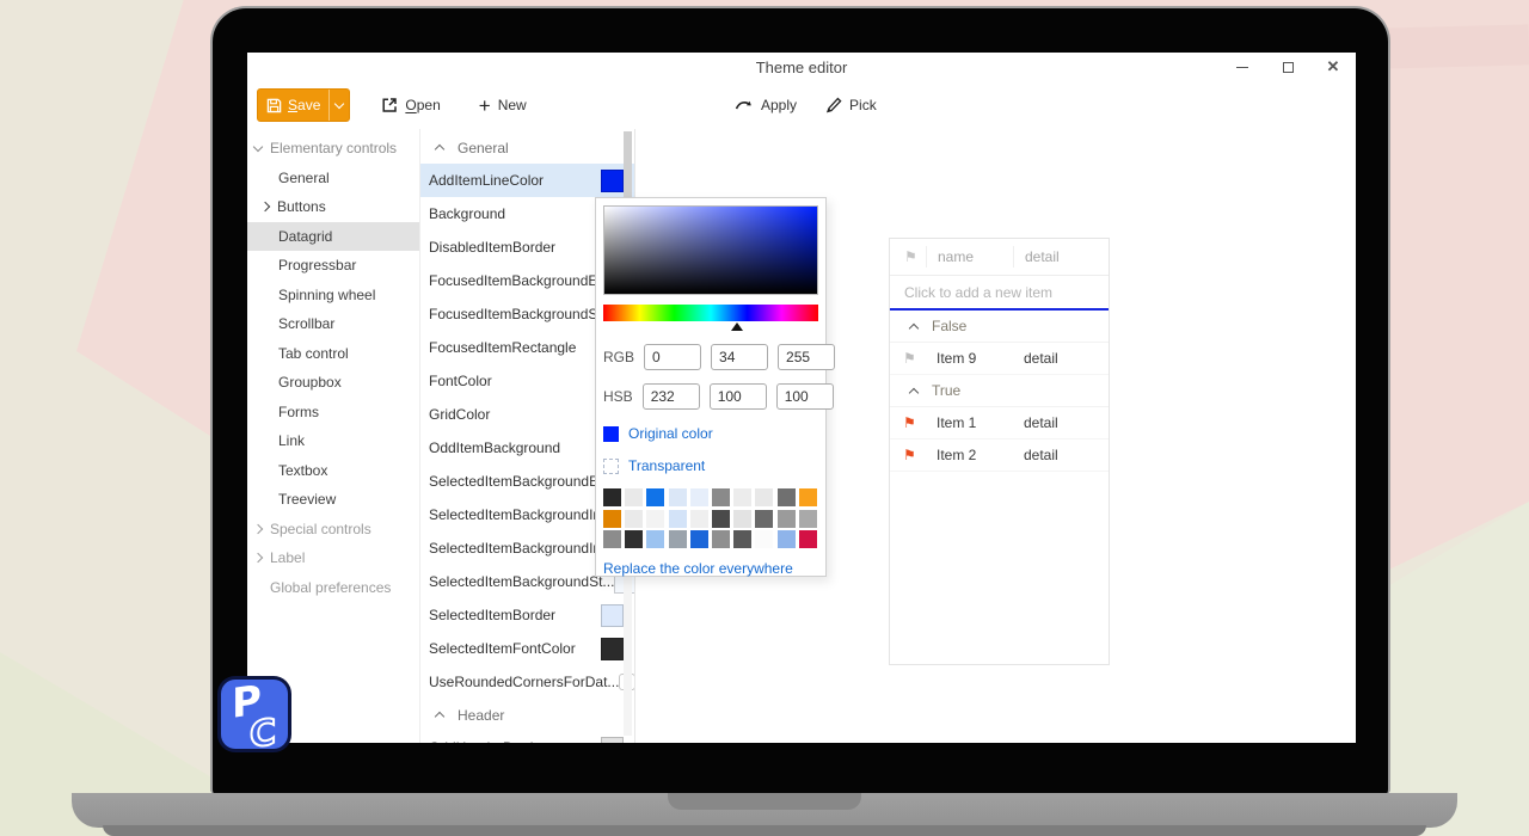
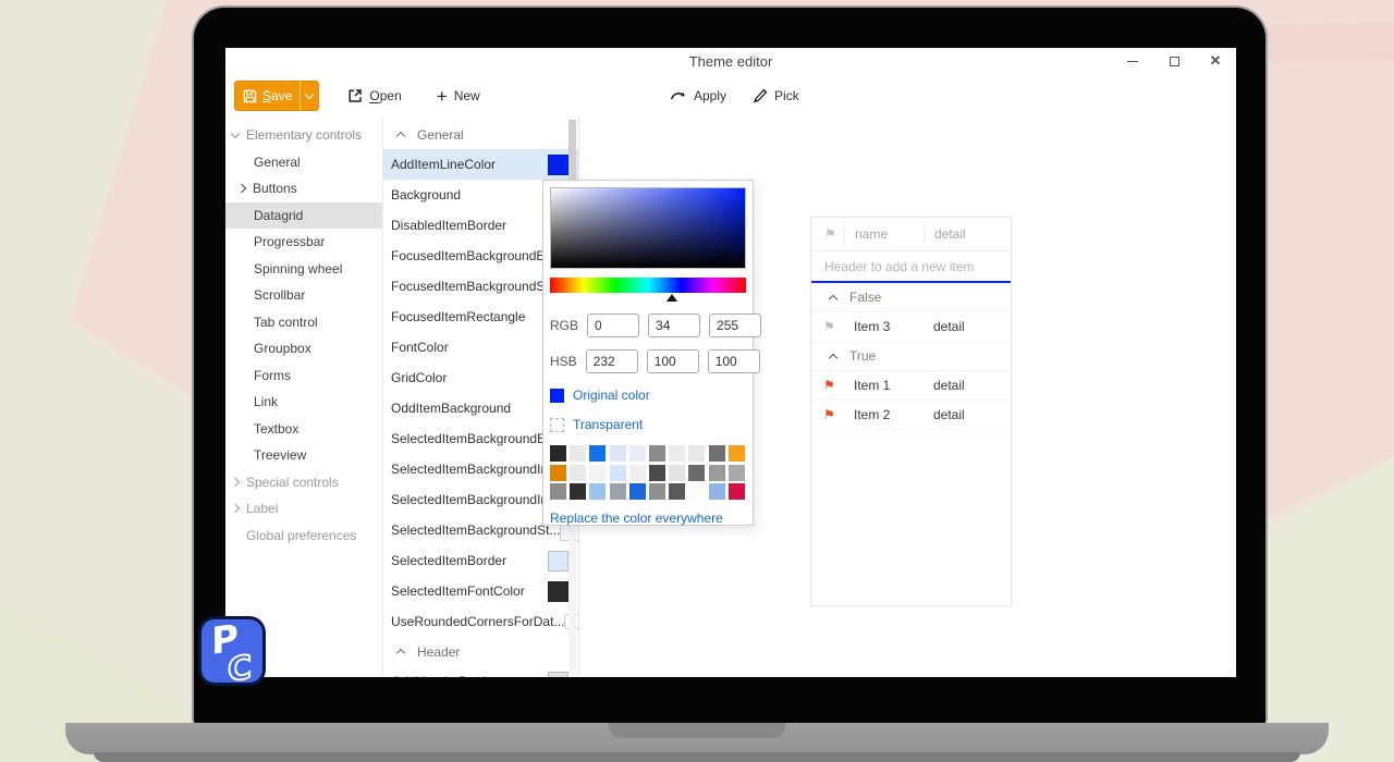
  Theme editor
  ✕
  Save
  Open
  +
  New
  Apply
  Pick
  Elementary controls
  General
  Buttons
  Datagrid
  Progressbar
  Spinning wheel
  Scrollbar
  Tab control
  Groupbox
  Forms
  Link
  Textbox
  Treeview
  Special controls
  Label
  Global preferences
  General
  AddItemLineColor
  Background
  DisabledItemBorder
  FocusedItemBackgroundE
  FocusedItemBackgroundS
  FocusedItemRectangle
  FontColor
  GridColor
  OddItemBackground
  SelectedItemBackground
  SelectedItemBackgroundI
  SelectedItemBackgroundI
  SelectedItemBackgroundSt...
  SelectedItemBorder
  SelectedItemFontColor
  UseRoundedCornersForDat...
  Header
  ⚑
  name
  detail
- Click to add a new item
+ Header to add a new item
  False
  ⚑
- Item 9
+ Item 3
  detail
  True
  ⚑
  Item 1
  detail
  ⚑
  Item 2
  detail
  RGB
  0
  34
  255
  HSB
  232
  100
  100
  Original color
  Transparent
  Replace the color everywhere
